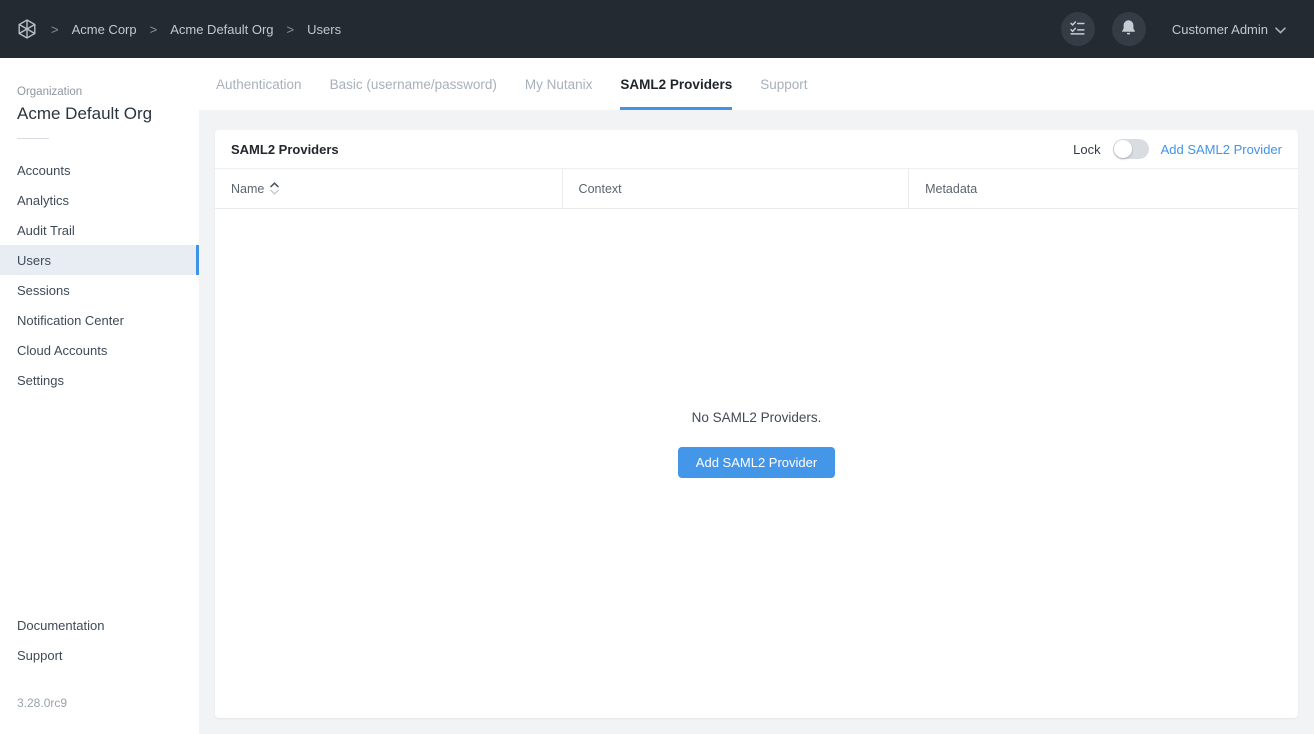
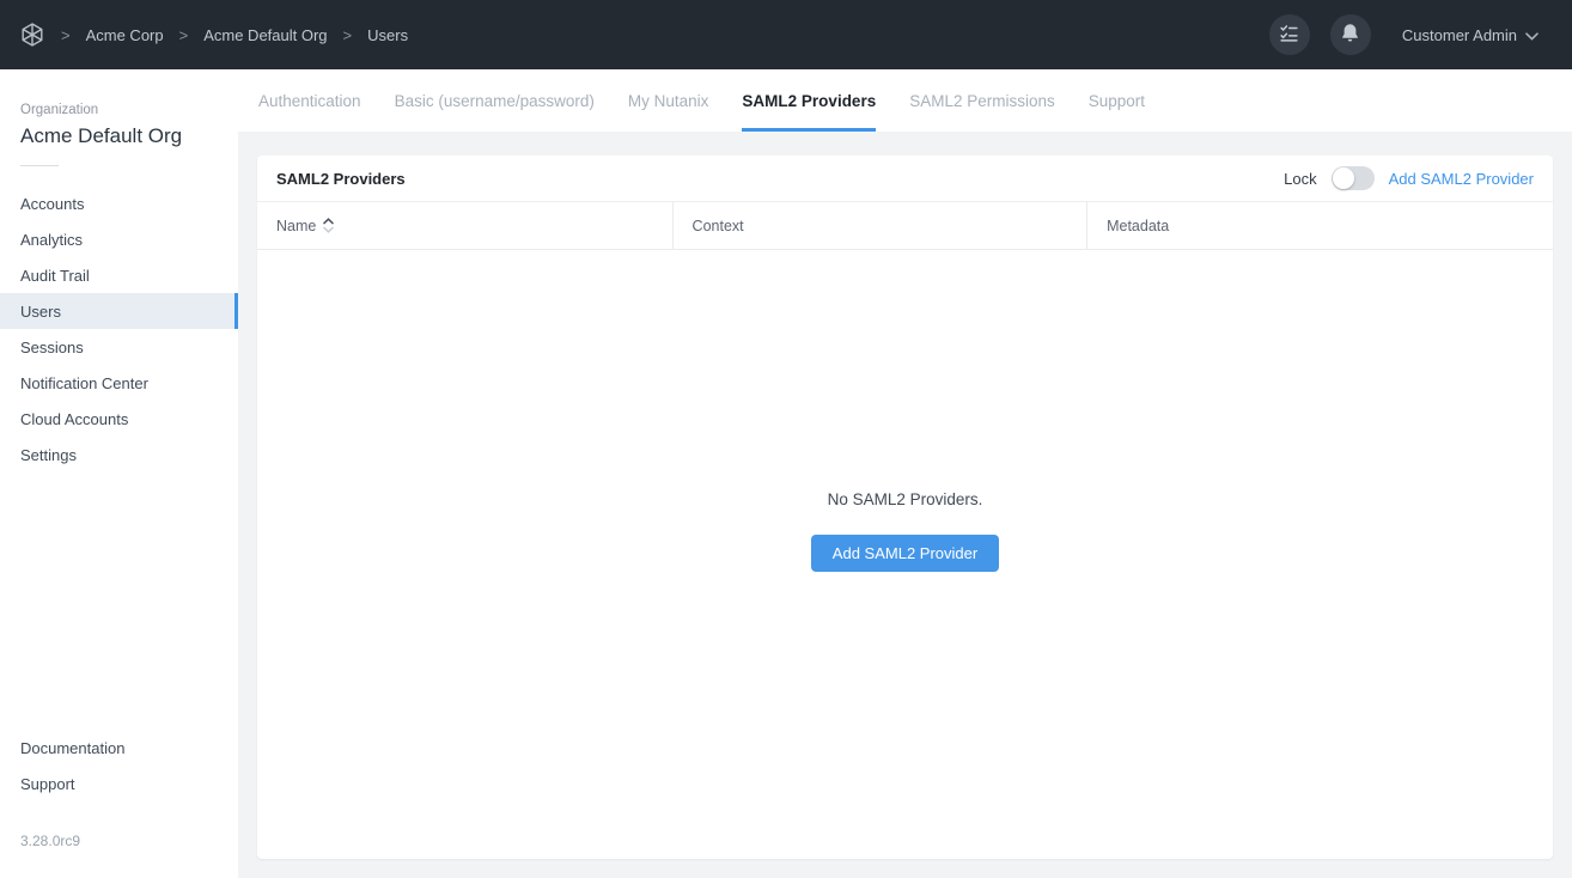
  >
  Acme Corp
  >
  Acme Default Org
  >
  Users
  Customer Admin
  Organization
  Acme Default Org
  Accounts
  Analytics
  Audit Trail
  Users
  Sessions
  Notification Center
  Cloud Accounts
  Settings
  Documentation
  Support
  3.28.0rc9
  Authentication
  Basic (username/password)
  My Nutanix
  SAML2 Providers
+ SAML2 Permissions
  Support
  SAML2 Providers
  Lock
  Add SAML2 Provider
  Name
  Context
  Metadata
  No SAML2 Providers.
  Add SAML2 Provider
